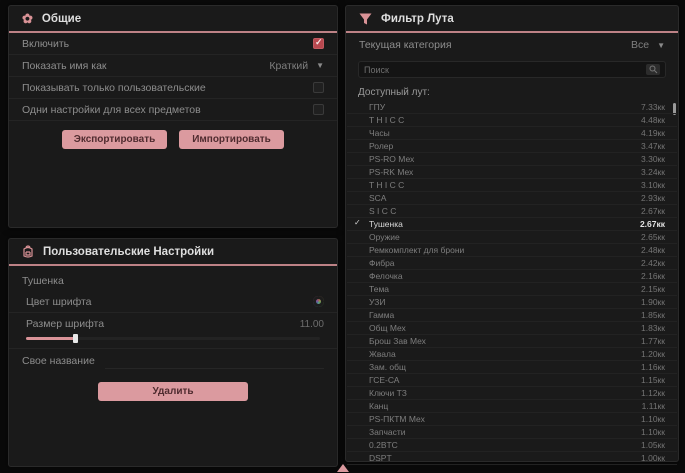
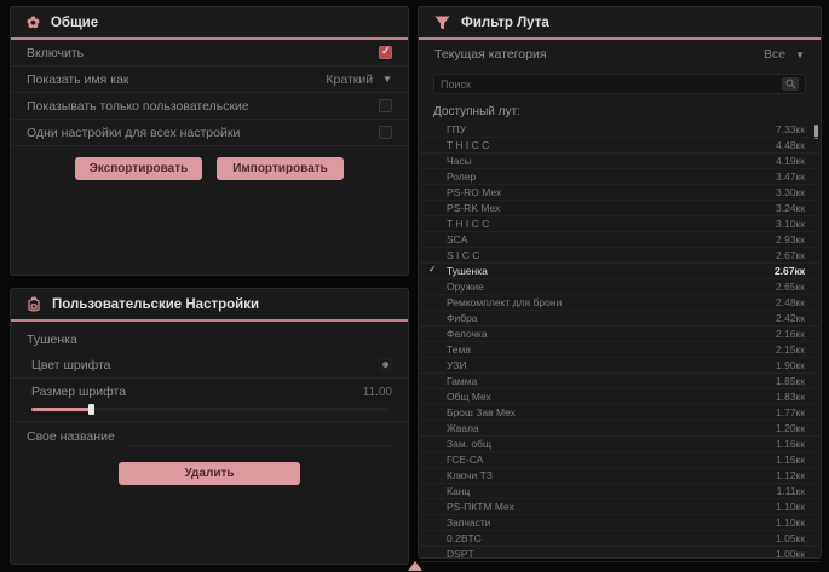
  ✿
  Общие
  Включить
  Показать имя как
  Краткий
  ▼
  Показывать только пользовательские
- Одни настройки для всех предметов
+ Одни настройки для всех настройки
  Экспортировать
  Импортировать
  Пользовательские Настройки
  Тушенка
  Цвет шрифта
  Размер шрифта
  11.00
  Свое название
  Удалить
  Фильтр Лута
  Текущая категория
  Все
  ▼
  Поиск
  Доступный лут:
  ГПУ
  7.33кк
  T H I C C
  4.48кк
  Часы
  4.19кк
  Ролер
  3.47кк
  PS-RO Мех
  3.30кк
  PS-RK Мех
  3.24кк
  T H I C C
  3.10кк
  SCA
  2.93кк
  S I C C
  2.67кк
  ✓
  Тушенка
  2.67кк
  Оружие
  2.65кк
  Ремкомплект для брони
  2.48кк
  Фибра
  2.42кк
  Фелочка
  2.16кк
  Тема
  2.15кк
  УЗИ
  1.90кк
  Гамма
  1.85кк
  Общ Мех
  1.83кк
  Брош Зав Мех
  1.77кк
  Жвала
  1.20кк
  Зам. общ
  1.16кк
  ГСЕ-СА
  1.15кк
  Ключи ТЗ
  1.12кк
  Канц
  1.11кк
  PS-ПКТМ Мех
  1.10кк
  Запчасти
  1.10кк
  0.2BTC
  1.05кк
  DSPT
  1.00кк
